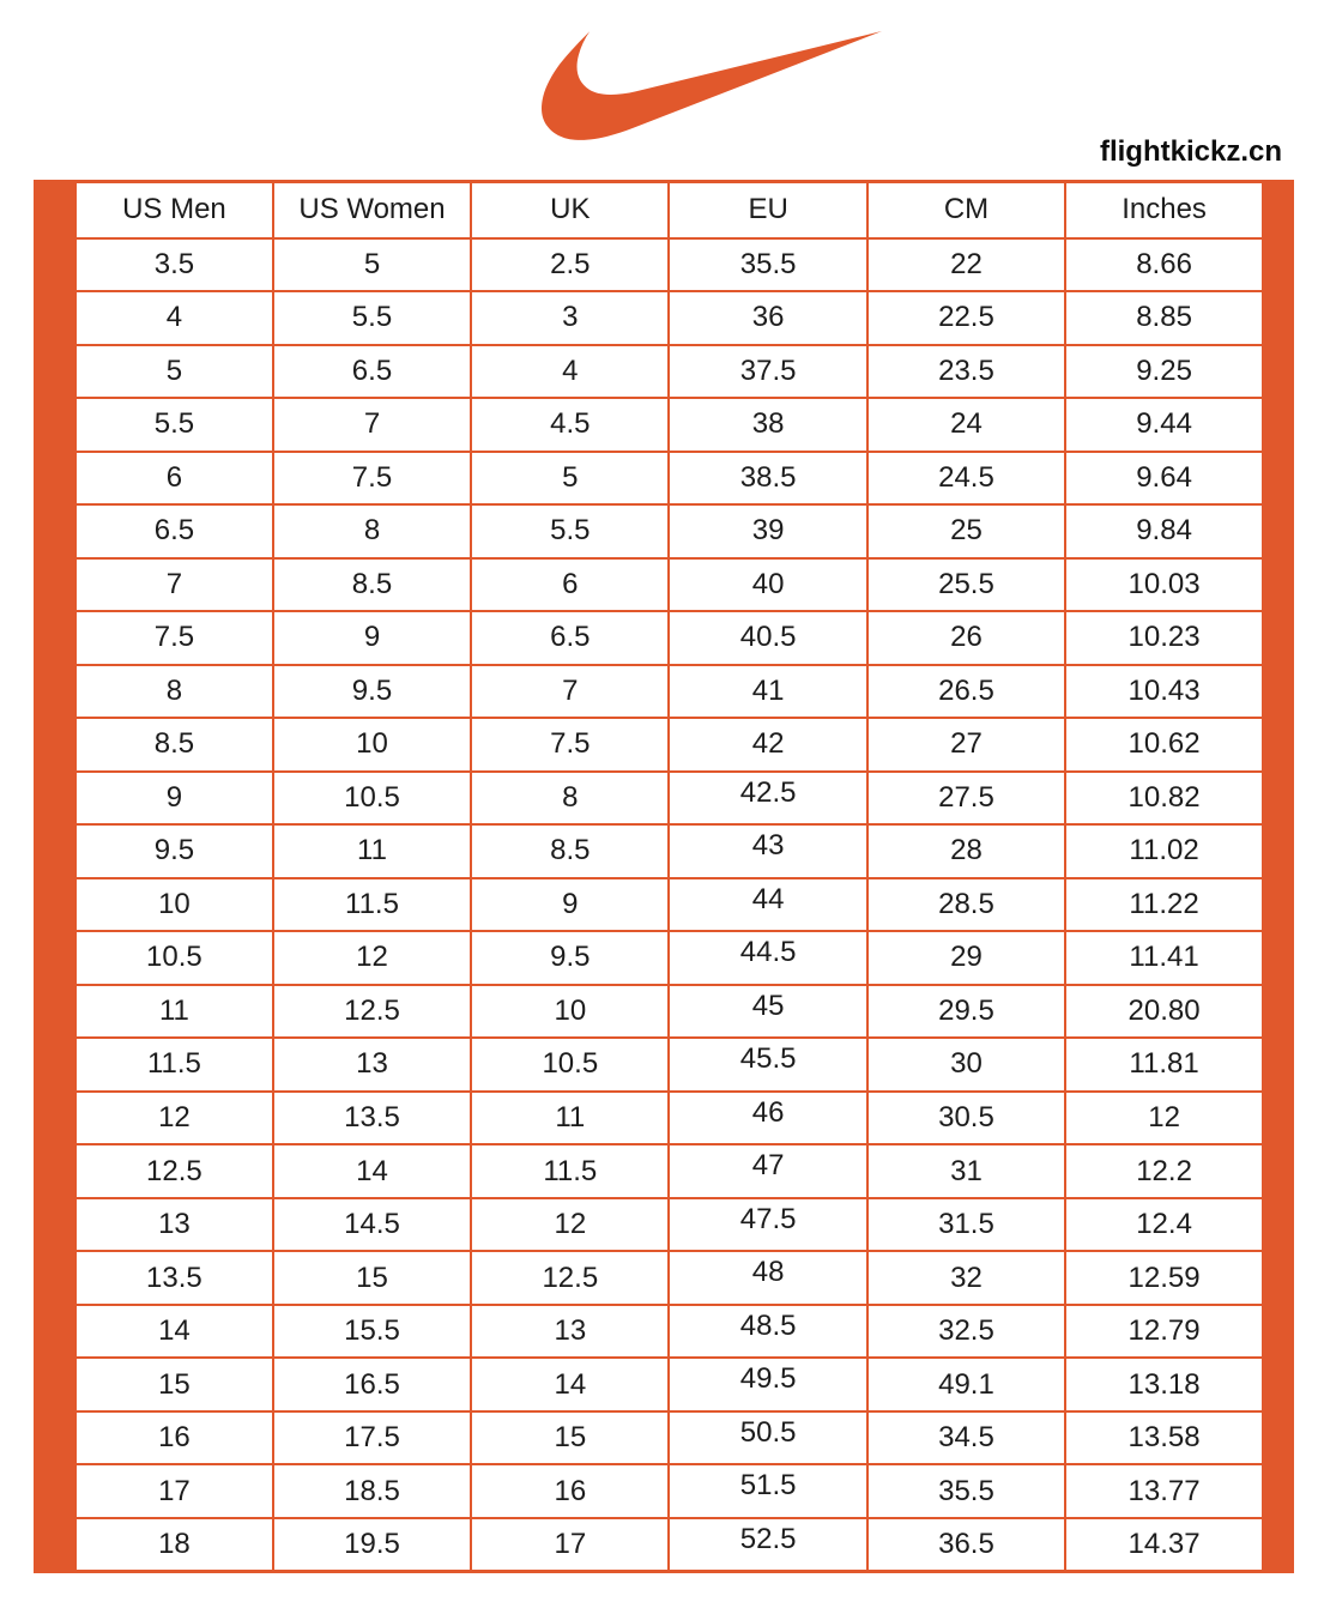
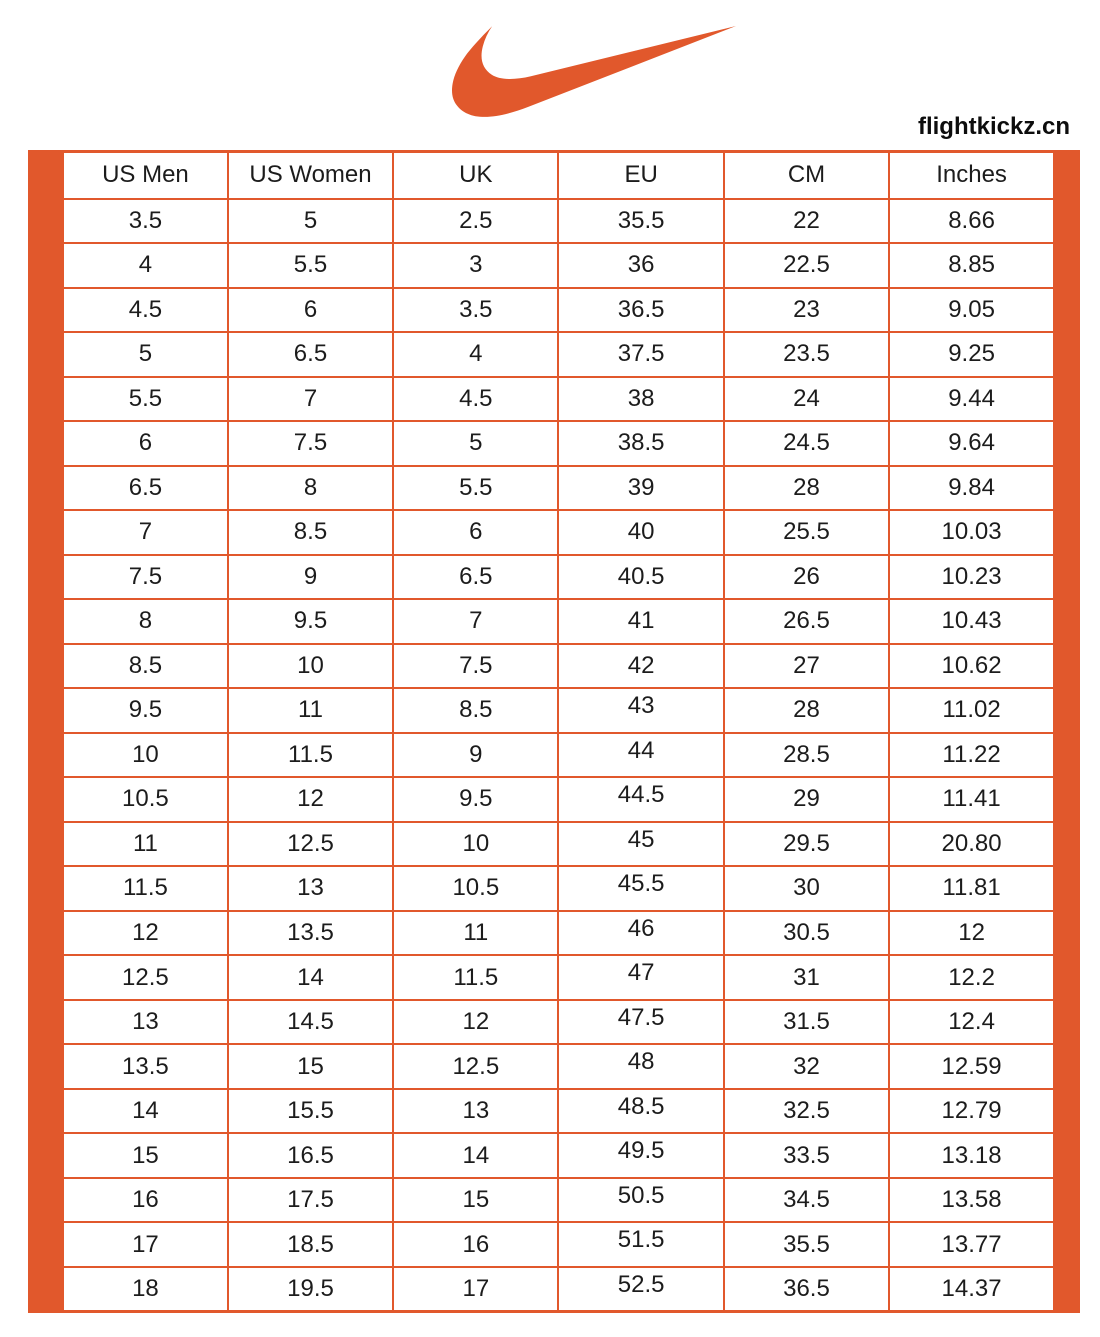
  flightkickz.cn
  US Men	US Women	UK	EU	CM	Inches
  3.5	5	2.5	35.5	22	8.66
  4	5.5	3	36	22.5	8.85
+ 4.5	6	3.5	36.5	23	9.05
  5	6.5	4	37.5	23.5	9.25
  5.5	7	4.5	38	24	9.44
  6	7.5	5	38.5	24.5	9.64
- 6.5	8	5.5	39	25	9.84
+ 6.5	8	5.5	39	28	9.84
  7	8.5	6	40	25.5	10.03
  7.5	9	6.5	40.5	26	10.23
  8	9.5	7	41	26.5	10.43
  8.5	10	7.5	42	27	10.62
- 9	10.5	8	42.5	27.5	10.82
  9.5	11	8.5	43	28	11.02
  10	11.5	9	44	28.5	11.22
  10.5	12	9.5	44.5	29	11.41
  11	12.5	10	45	29.5	20.80
  11.5	13	10.5	45.5	30	11.81
  12	13.5	11	46	30.5	12
  12.5	14	11.5	47	31	12.2
  13	14.5	12	47.5	31.5	12.4
  13.5	15	12.5	48	32	12.59
  14	15.5	13	48.5	32.5	12.79
- 15	16.5	14	49.5	49.1	13.18
+ 15	16.5	14	49.5	33.5	13.18
  16	17.5	15	50.5	34.5	13.58
  17	18.5	16	51.5	35.5	13.77
  18	19.5	17	52.5	36.5	14.37
